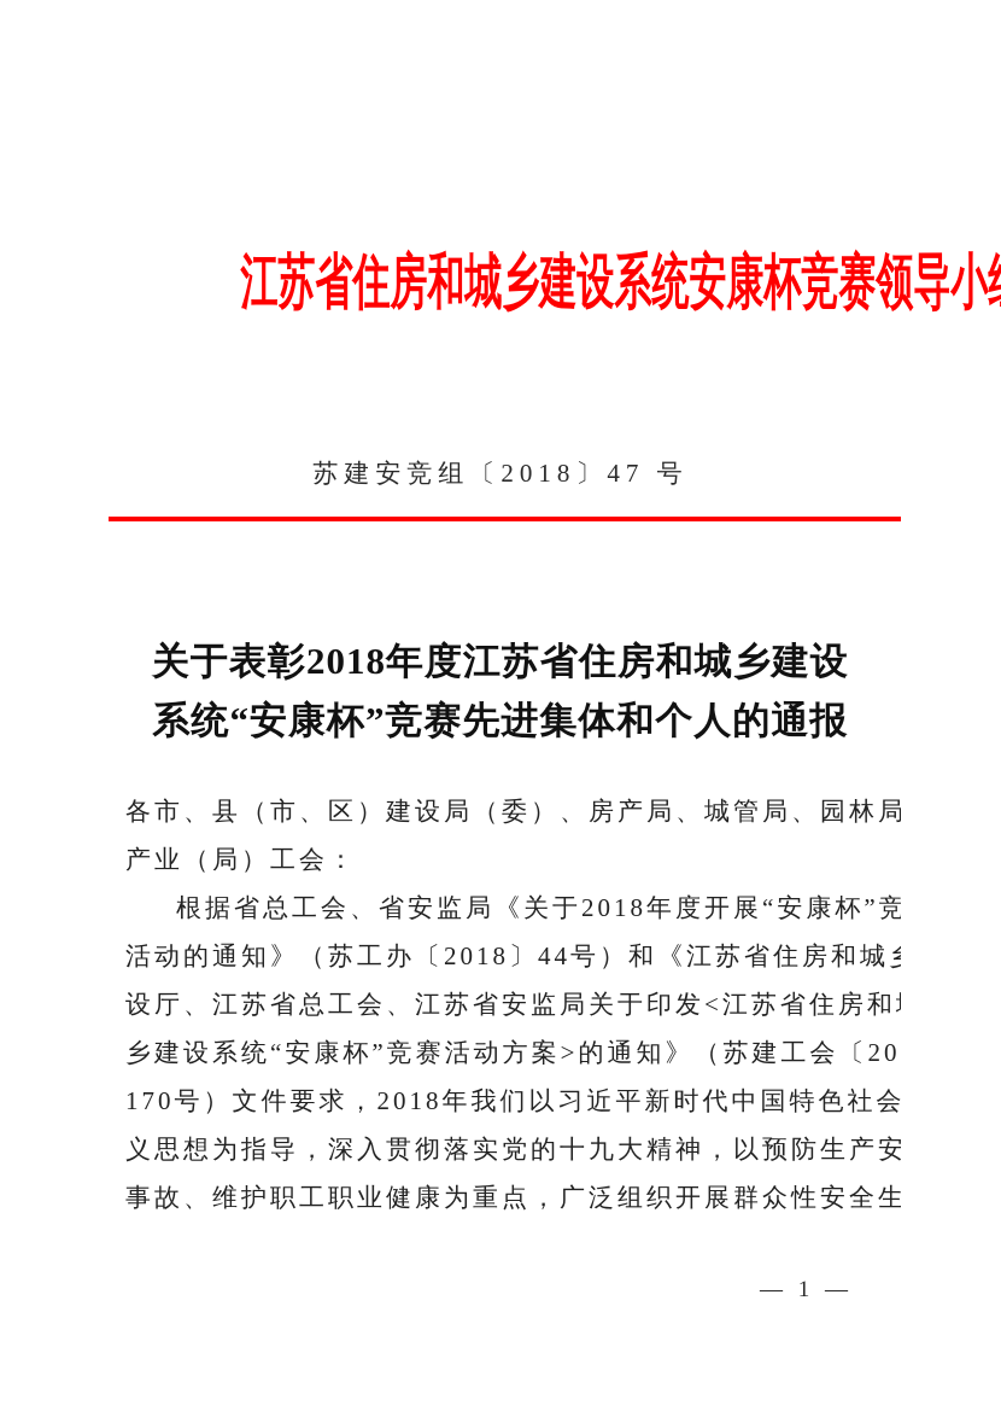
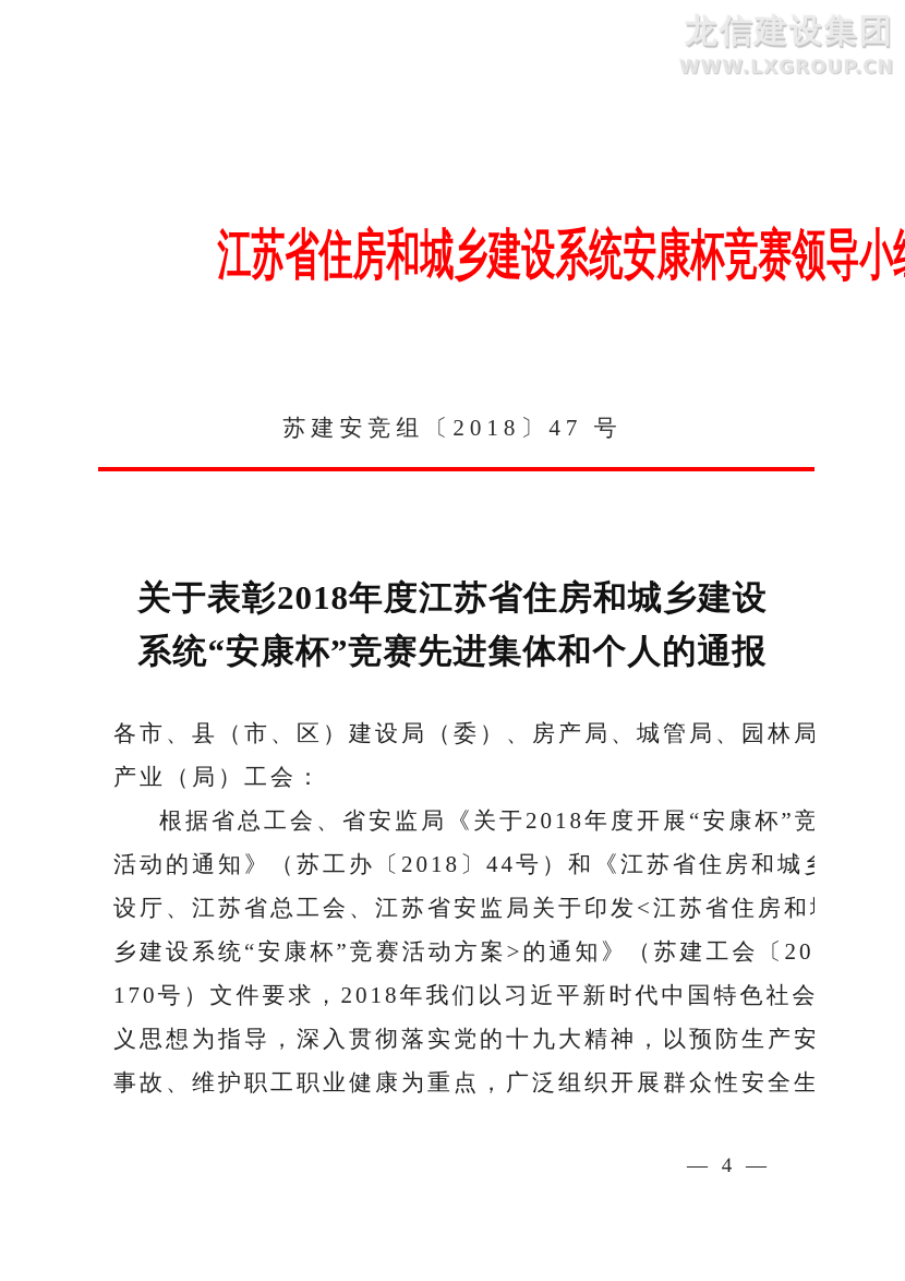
+ 龙信建设集团
+ WWW.LXGROUP.CN
  江苏省住房和城乡建设系统安康杯竞赛领导小
  苏建安竞组〔2018〕47 号
  关于表彰2018年度江苏省住房和城乡建设
  系统“安康杯”竞赛先进集体和个人的通报
  各市、县（市、区）建设局（委）、房产局、城管局、园林局
  产业（局）工会：
  根据省总工会、省安监局《关于2018年度开展“安康杯”竞
  活动的通知》（苏工办〔2018〕44号）和《江苏省住房和城
  设厅、江苏省总工会、江苏省安监局关于印发<江苏省住房和
  乡建设系统“安康杯”竞赛活动方案>的通知》（苏建工会〔20
  170号）文件要求，2018年我们以习近平新时代中国特色社会
  义思想为指导，深入贯彻落实党的十九大精神，以预防生产安
  事故、维护职工职业健康为重点，广泛组织开展群众性安全生
- — 1 —
+ — 4 —
